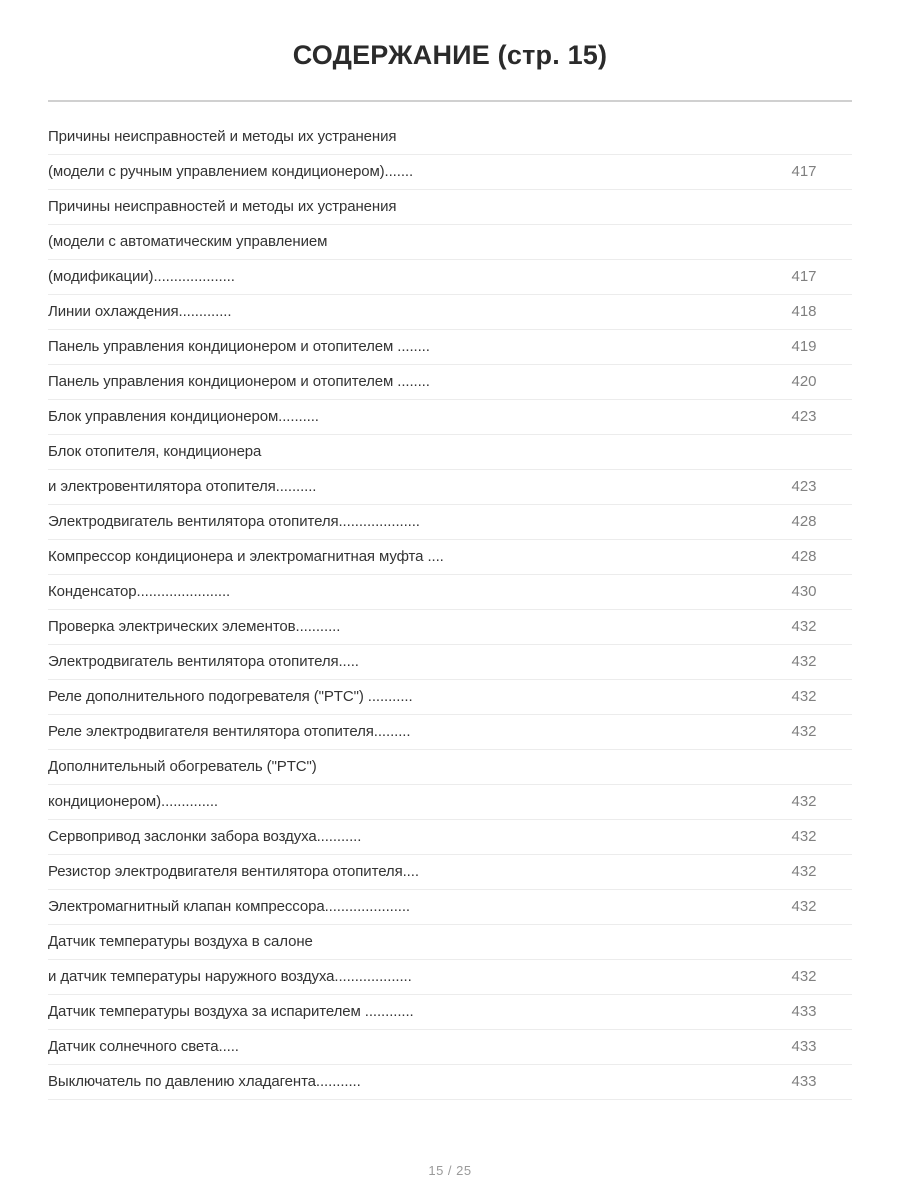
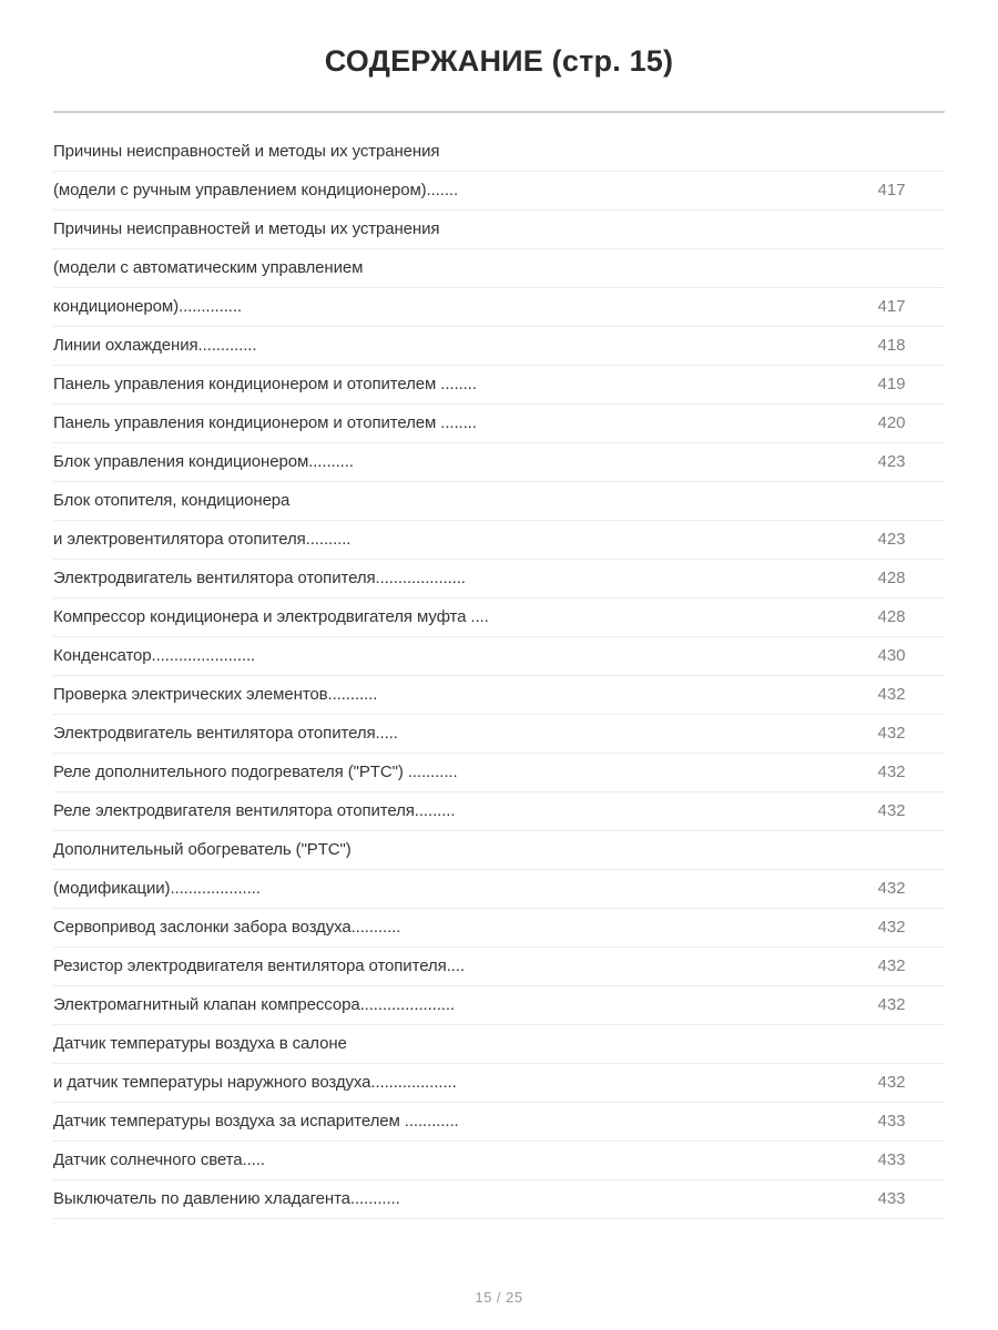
  СОДЕРЖАНИЕ (стр. 15)
  Причины неисправностей и методы их устранения
  (модели с ручным управлением кондиционером).......	417
  Причины неисправностей и методы их устранения
  (модели с автоматическим управлением
- (модификации)....................	417
+ кондиционером)..............	417
  Линии охлаждения.............	418
  Панель управления кондиционером и отопителем ........	419
  Панель управления кондиционером и отопителем ........	420
  Блок управления кондиционером..........	423
  Блок отопителя, кондиционера
  и электровентилятора отопителя..........	423
  Электродвигатель вентилятора отопителя....................	428
- Компрессор кондиционера и электромагнитная муфта ....	428
+ Компрессор кондиционера и электродвигателя муфта ....	428
  Конденсатор.......................	430
  Проверка электрических элементов...........	432
  Электродвигатель вентилятора отопителя.....	432
  Реле дополнительного подогревателя ("PTC") ...........	432
  Реле электродвигателя вентилятора отопителя.........	432
  Дополнительный обогреватель ("PTC")
- кондиционером)..............	432
+ (модификации)....................	432
  Сервопривод заслонки забора воздуха...........	432
  Резистор электродвигателя вентилятора отопителя....	432
  Электромагнитный клапан компрессора.....................	432
  Датчик температуры воздуха в салоне
  и датчик температуры наружного воздуха...................	432
  Датчик температуры воздуха за испарителем ............	433
  Датчик солнечного света.....	433
  Выключатель по давлению хладагента...........	433
  15 / 25
